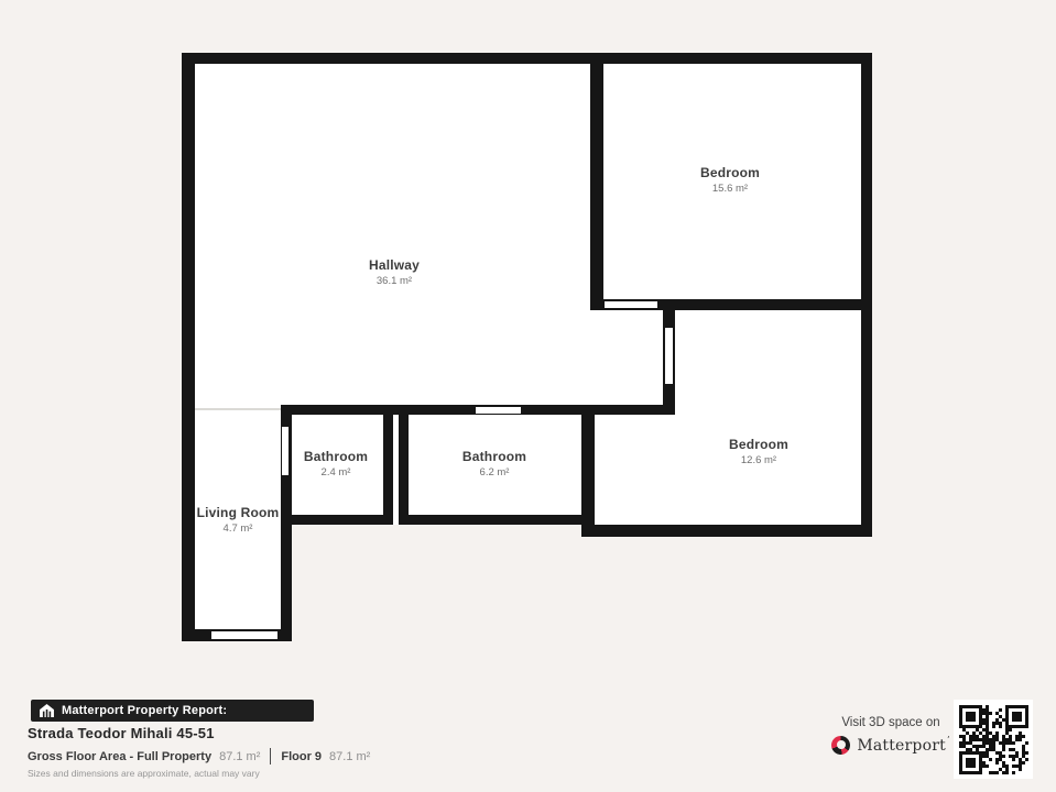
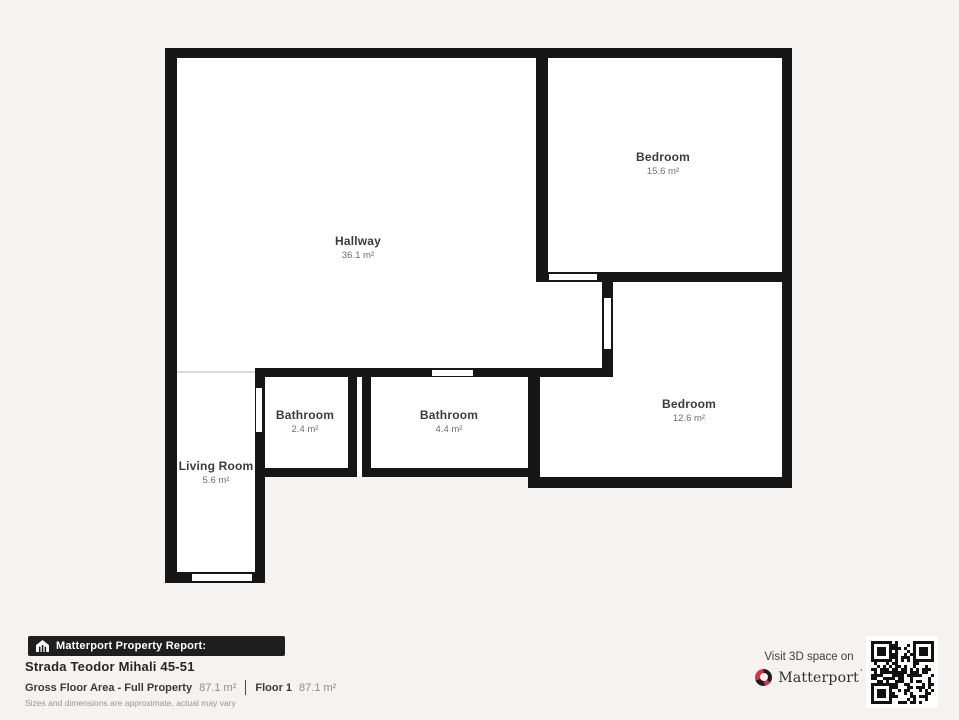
  Hallway
  36.1 m²
  Bedroom
  15.6 m²
  Bedroom
  12.6 m²
  Bathroom
  2.4 m²
  Bathroom
- 6.2 m²
+ 4.4 m²
  Living Room
- 4.7 m²
+ 5.6 m²
  Matterport Property Report:
  Strada Teodor Mihali 45-51
  Gross Floor Area - Full Property
  87.1 m²
- Floor 9
+ Floor 1
  87.1 m²
  Sizes and dimensions are approximate, actual may vary
  Visit 3D space on
  Matterport’
